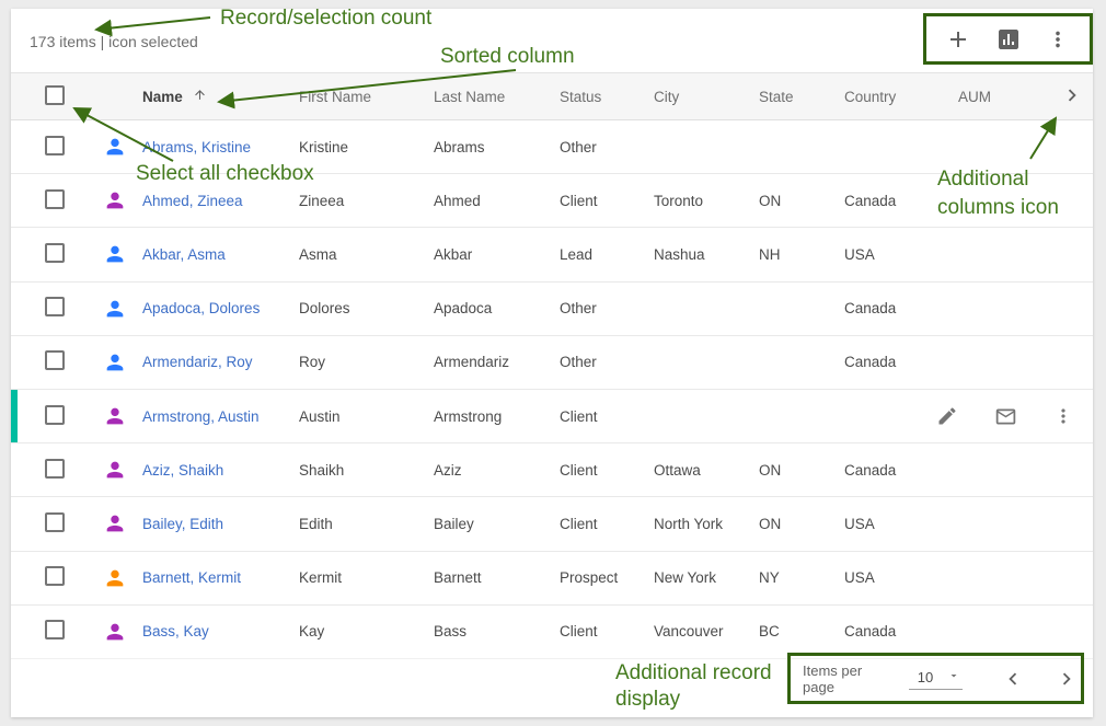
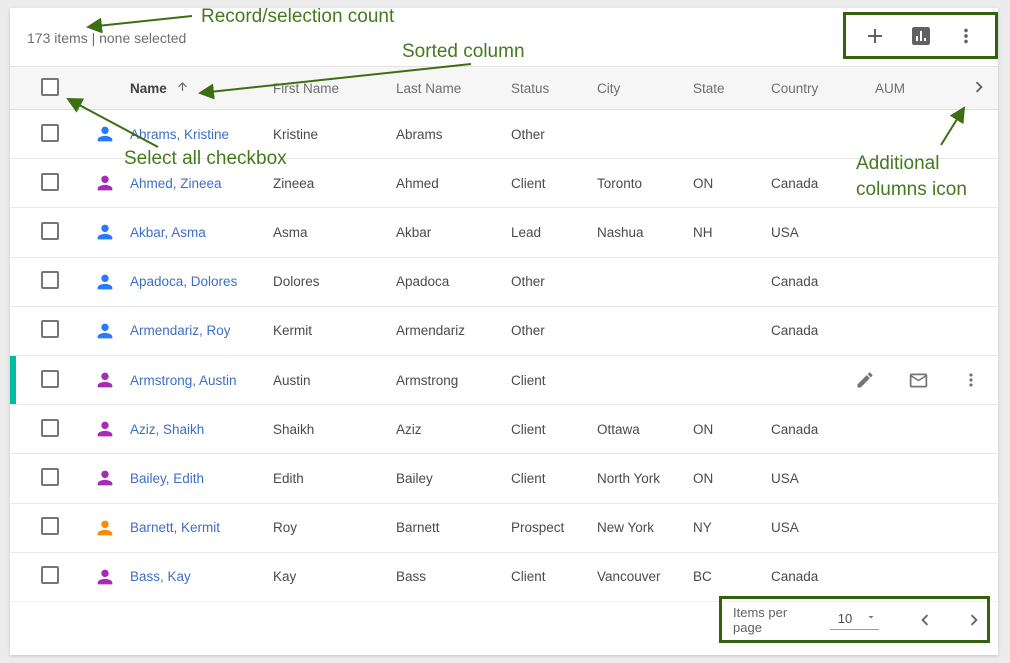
- 173 items | icon selected
+ 173 items | none selected
  Name
  First Name
  Last Name
  Status
  City
  State
  Country
  AUM
  brams, Kristine
  Kristine
  Abrams
  Other
  Ahmed, Zineea
  Zineea
  Ahmed
  Client
  Toronto
  ON
  Canada
  Akbar, Asma
  Asma
  Akbar
  Lead
  Nashua
  NH
  USA
  Apadoca, Dolores
  Dolores
  Apadoca
  Other
  Canada
  Armendariz, Roy
- Roy
+ Kermit
  Armendariz
  Other
  Canada
  Armstrong, Austin
  Austin
  Armstrong
  Client
  Aziz, Shaikh
  Shaikh
  Aziz
  Client
  Ottawa
  ON
  Canada
  Bailey, Edith
  Edith
  Bailey
  Client
  North York
  ON
  USA
  Barnett, Kermit
- Kermit
+ Roy
  Barnett
  Prospect
  New York
  NY
  USA
  Bass, Kay
  Kay
  Bass
  Client
  Vancouver
  BC
  Canada
  Items per page
  10
  Record/selection count
  Sorted column
  Select all checkbox
  Additional
  columns icon
- Additional record
- display
